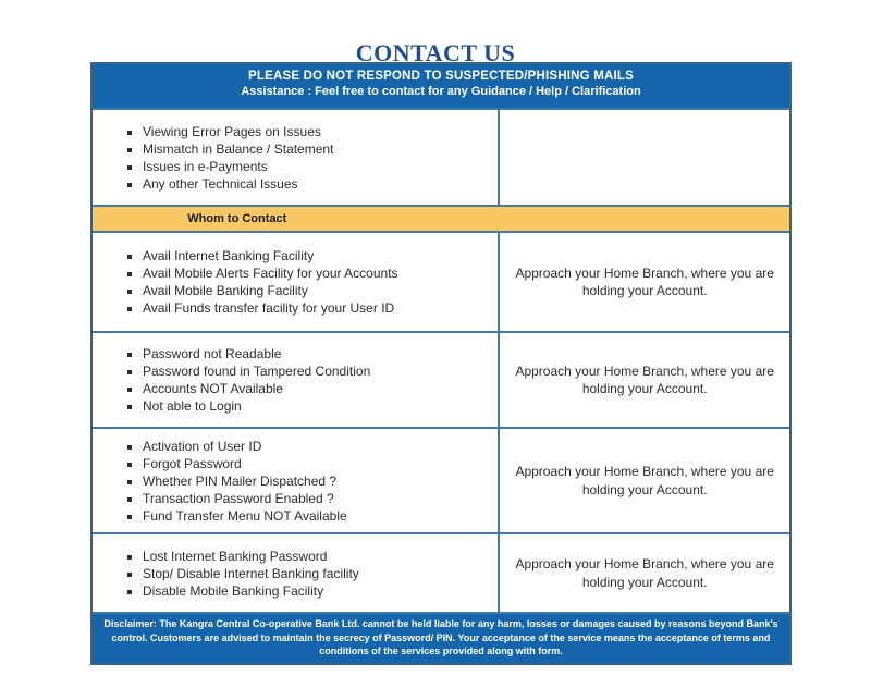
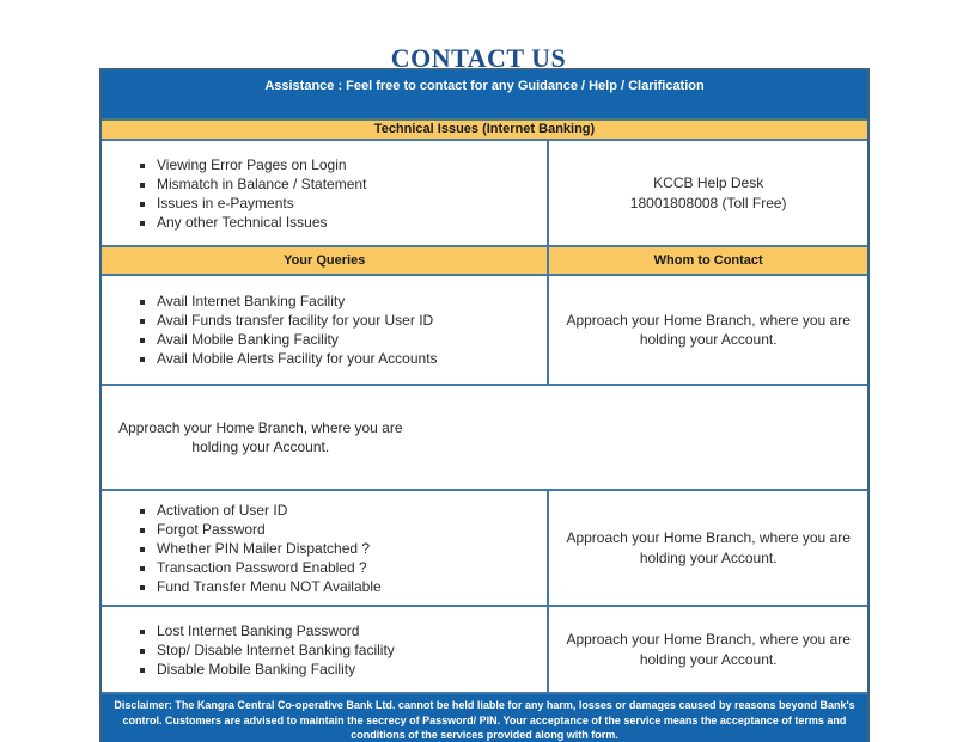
  CONTACT US
- PLEASE DO NOT RESPOND TO SUSPECTED/PHISHING MAILS
  Assistance : Feel free to contact for any Guidance / Help / Clarification
+ Technical Issues (Internet Banking)
- Viewing Error Pages on Issues
+ Viewing Error Pages on Login
  Mismatch in Balance / Statement
  Issues in e-Payments
  Any other Technical Issues
+ KCCB Help Desk
+ 18001808008 (Toll Free)
+ Your Queries
  Whom to Contact
  Avail Internet Banking Facility
- Avail Mobile Alerts Facility for your Accounts
+ Avail Funds transfer facility for your User ID
  Avail Mobile Banking Facility
- Avail Funds transfer facility for your User ID
+ Avail Mobile Alerts Facility for your Accounts
  Approach your Home Branch, where you are holding your Account.
- Password not Readable
- Password found in Tampered Condition
- Accounts NOT Available
- Not able to Login
  Approach your Home Branch, where you are holding your Account.
  Activation of User ID
  Forgot Password
  Whether PIN Mailer Dispatched ?
  Transaction Password Enabled ?
  Fund Transfer Menu NOT Available
  Approach your Home Branch, where you are holding your Account.
  Lost Internet Banking Password
  Stop/ Disable Internet Banking facility
  Disable Mobile Banking Facility
  Approach your Home Branch, where you are holding your Account.
  Disclaimer: The Kangra Central Co-operative Bank Ltd. cannot be held liable for any harm, losses or damages caused by reasons beyond Bank's control. Customers are advised to maintain the secrecy of Password/ PIN. Your acceptance of the service means the acceptance of terms and conditions of the services provided along with form.
